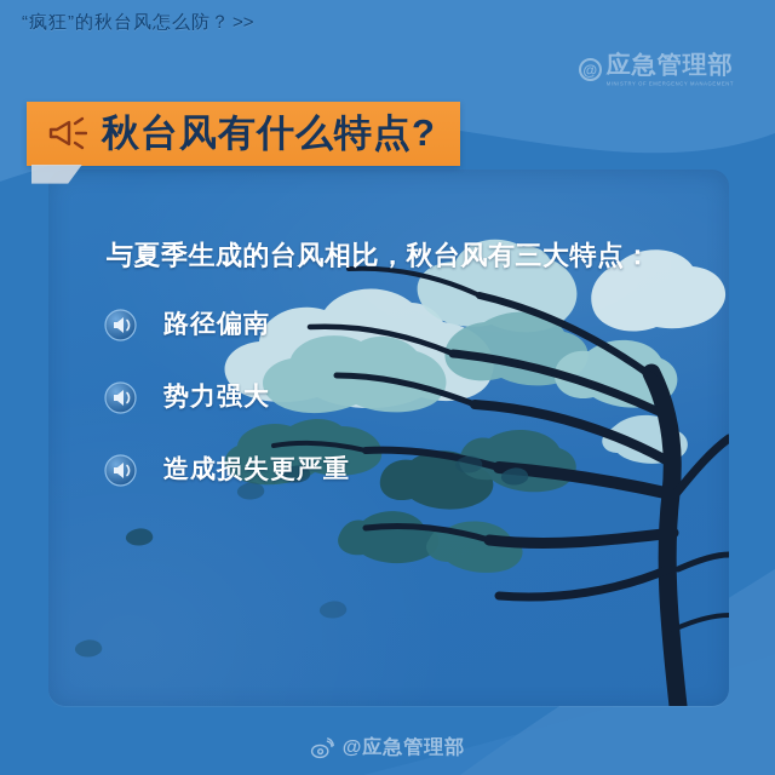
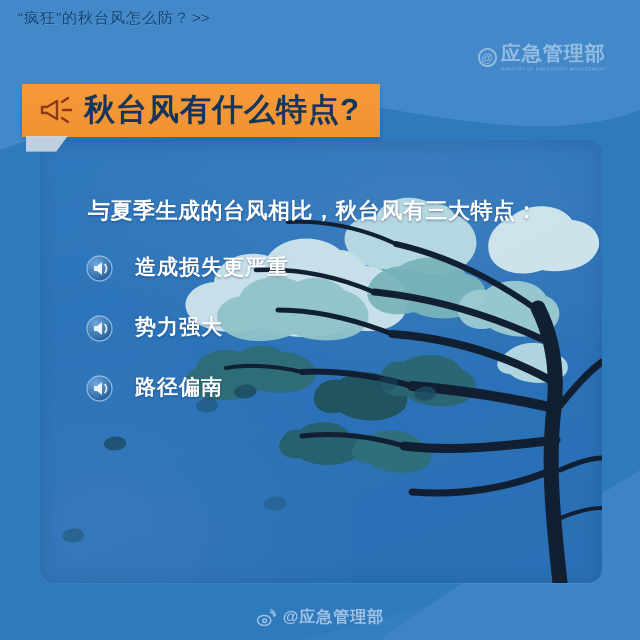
  “疯狂”的秋台风怎么防？>>
  @
  应急管理部
  秋台风有什么特点?
  与夏季生成的台风相比，秋台风有三大特点：
- 路径偏南
+ 造成损失更严重
  势力强大
- 造成损失更严重
+ 路径偏南
  @应急管理部
